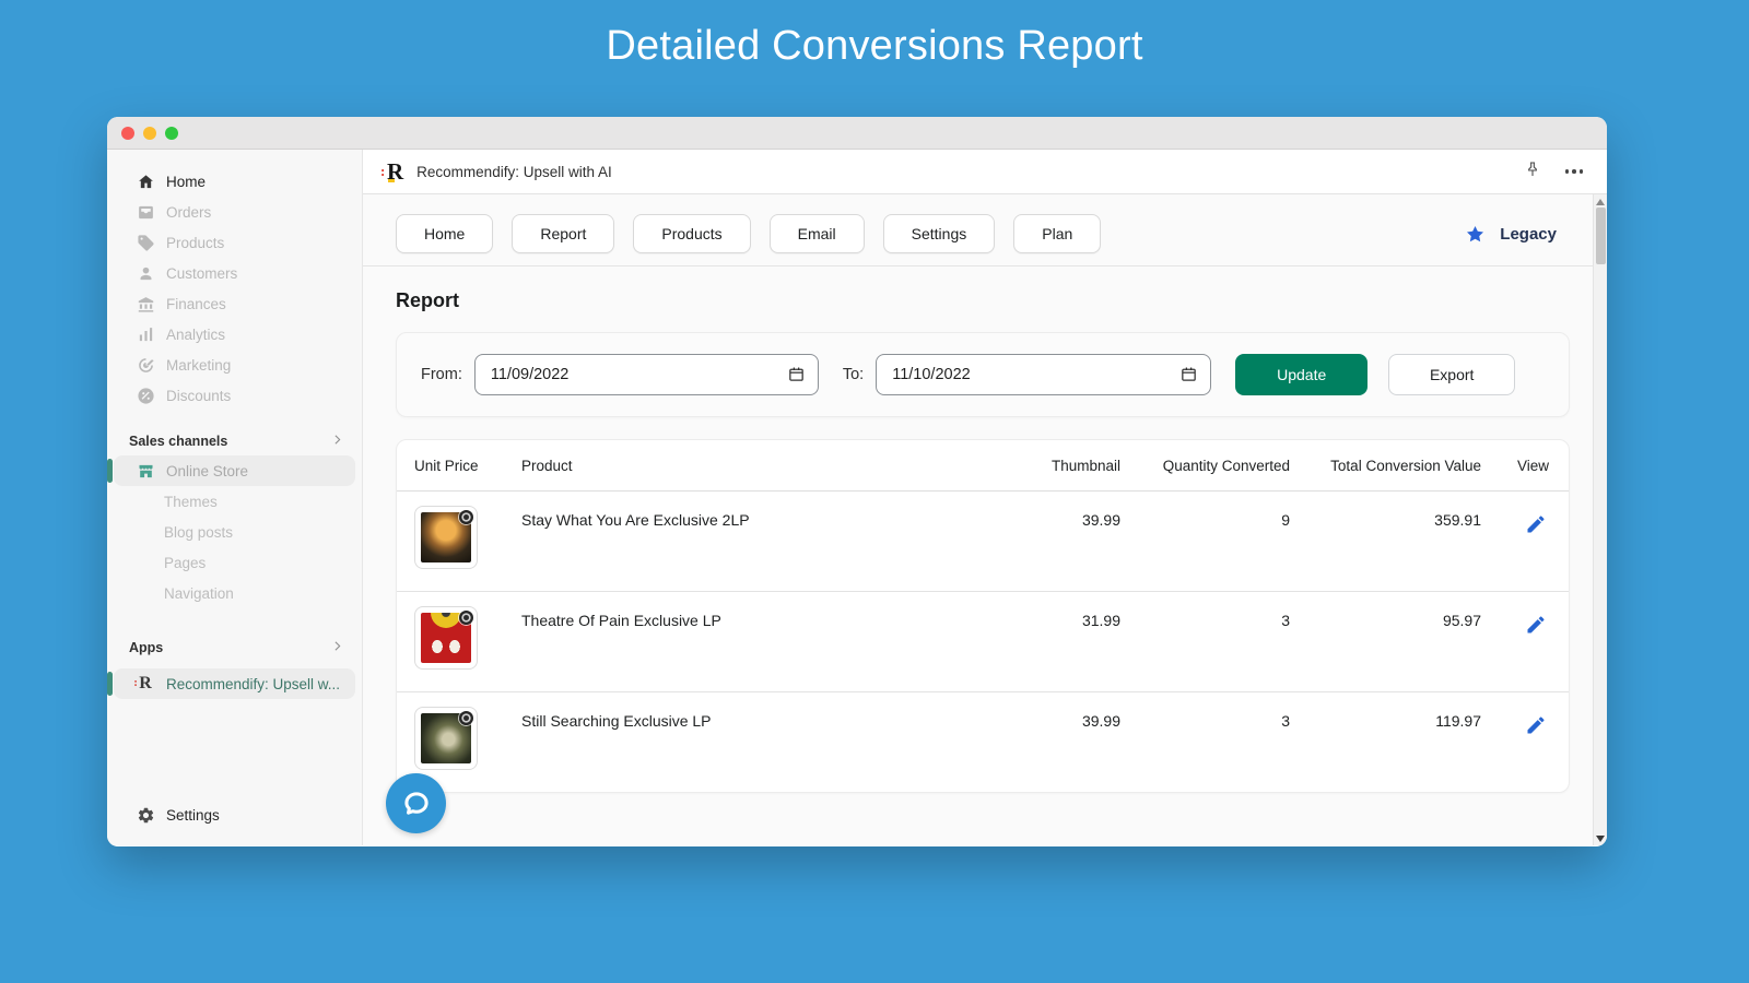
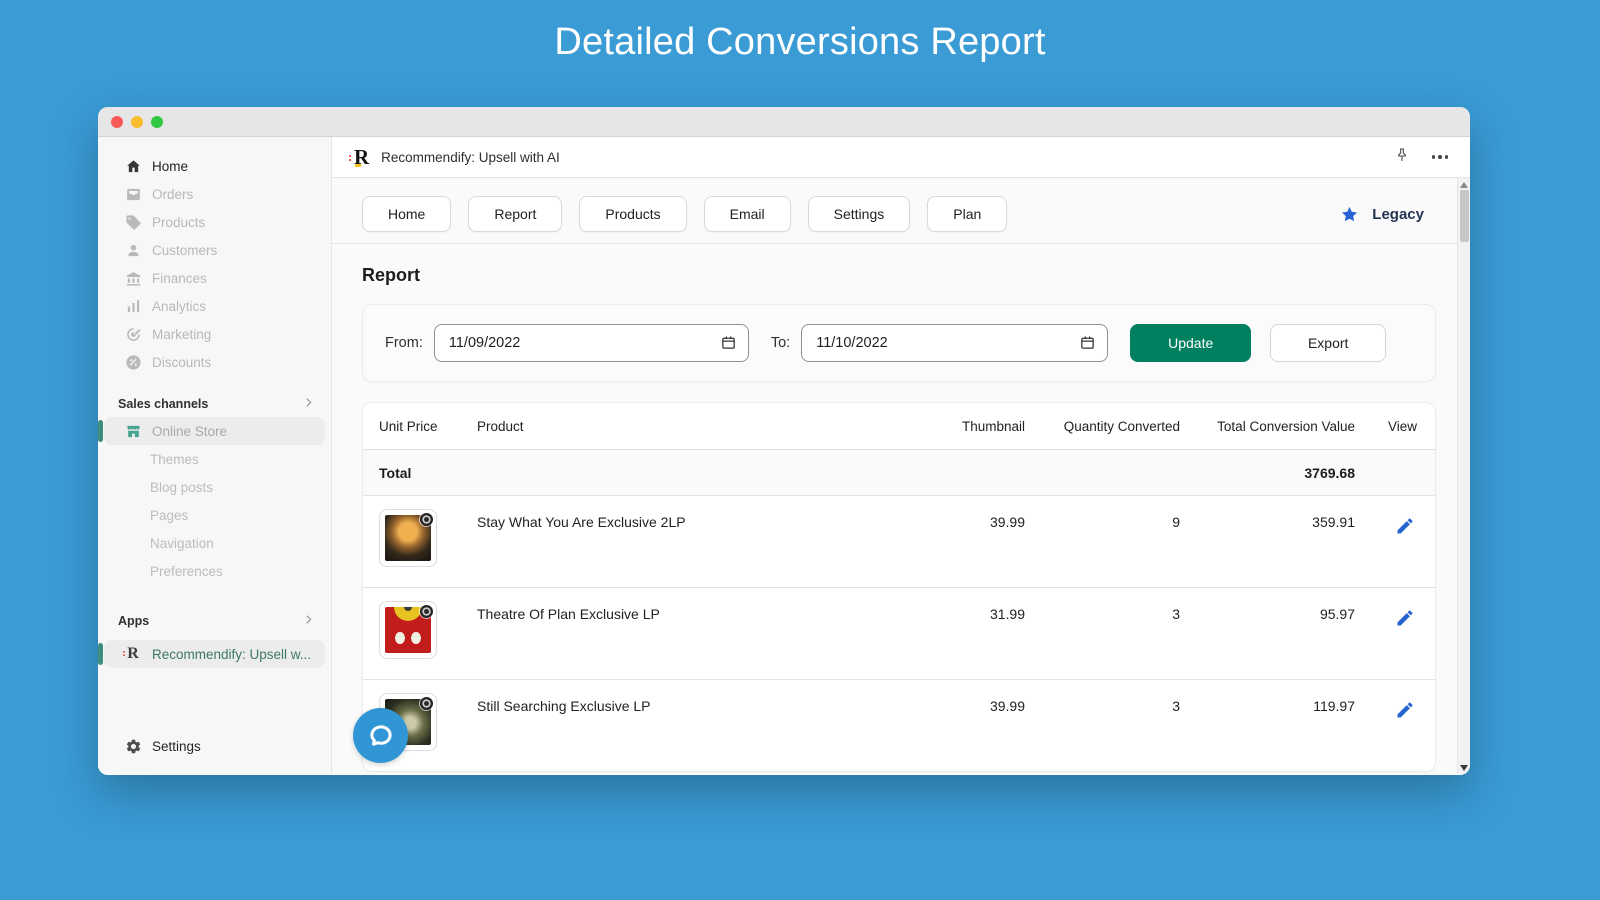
  Detailed Conversions Report
  Home
  Orders
  Products
  Customers
  Finances
  Analytics
  Marketing
  Discounts
  Sales channels
  Online Store
  Themes
  Blog posts
  Pages
  Navigation
+ Preferences
  Apps
  R
  Recommendify: Upsell w...
  Settings
  R
  Recommendify: Upsell with AI
  Home
  Report
  Products
  Email
  Settings
  Plan
  Legacy
  Report
  From:
  11/09/2022
  To:
  11/10/2022
  Update
  Export
  Unit Price
  Product
  Thumbnail
  Quantity Converted
  Total Conversion Value
  View
+ Total
+ 3769.68
  Stay What You Are Exclusive 2LP
  39.99
  9
  359.91
- Theatre Of Pain Exclusive LP
+ Theatre Of Plan Exclusive LP
  31.99
  3
  95.97
  Still Searching Exclusive LP
  39.99
  3
  119.97
